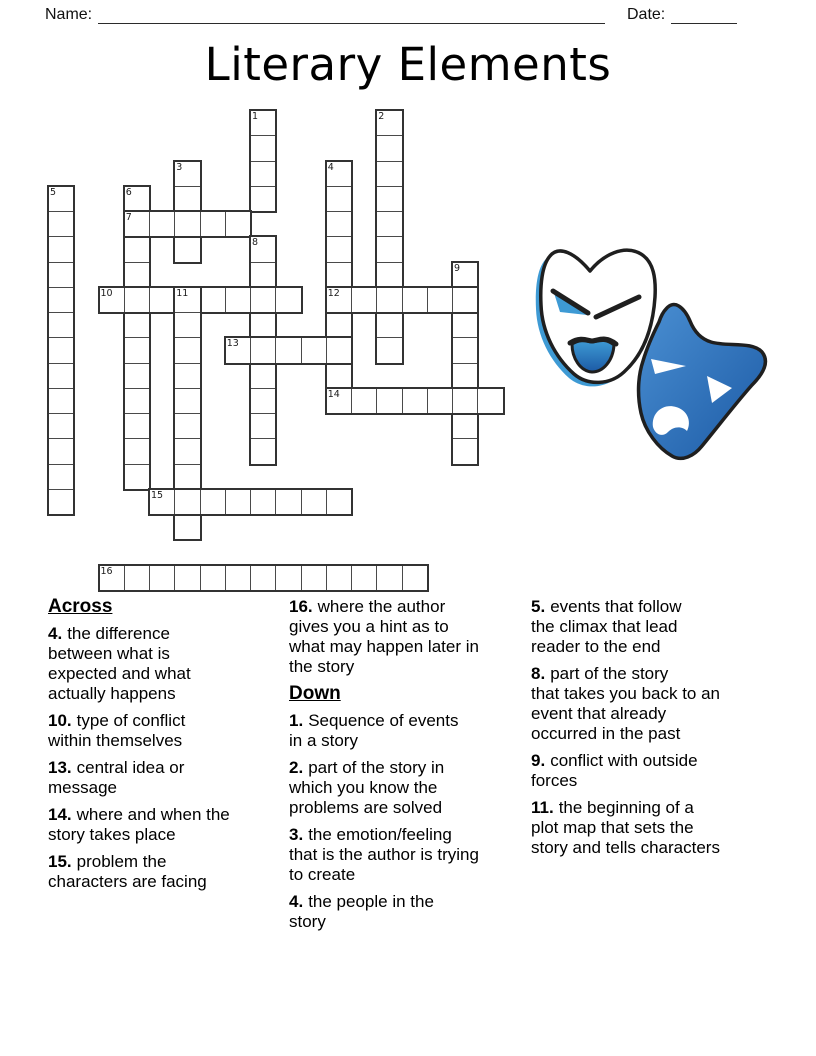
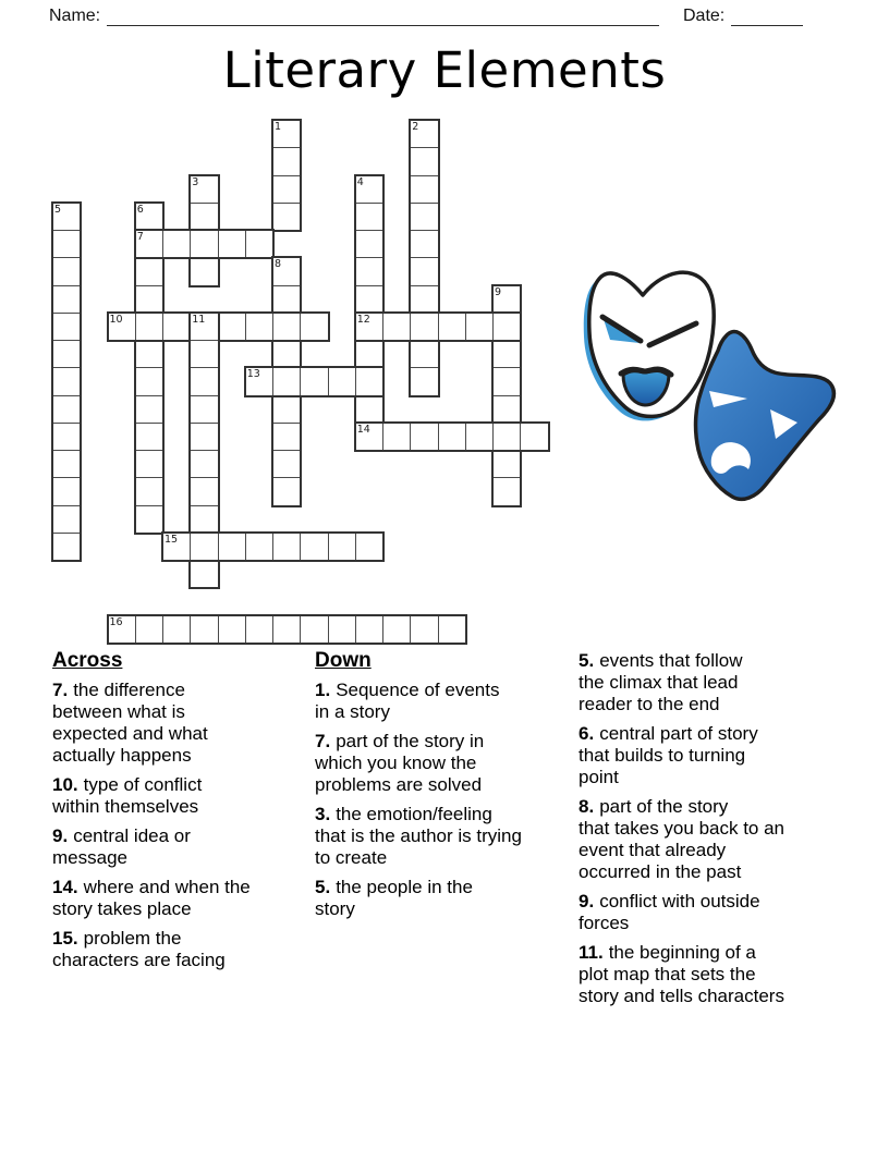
  Name:
  Date:
  Literary Elements
  1
  2
  3
  4
  12
  14
  5
  6
  7
  8
  9
  10
  11
  13
  15
  16
  Across
- 4. the difference
+ 7. the difference
  between what is
  expected and what
  actually happens
  10. type of conflict
  within themselves
- 13. central idea or
+ 9. central idea or
  message
  14. where and when the
  story takes place
  15. problem the
  characters are facing
- 16. where the author
- gives you a hint as to
- what may happen later in
- the story
  Down
  1. Sequence of events
  in a story
- 2. part of the story in
+ 7. part of the story in
  which you know the
  problems are solved
  3. the emotion/feeling
  that is the author is trying
  to create
- 4. the people in the
+ 5. the people in the
  story
  5. events that follow
  the climax that lead
  reader to the end
+ 6. central part of story
+ that builds to turning
+ point
  8. part of the story
  that takes you back to an
  event that already
  occurred in the past
  9. conflict with outside
  forces
  11. the beginning of a
  plot map that sets the
  story and tells characters
